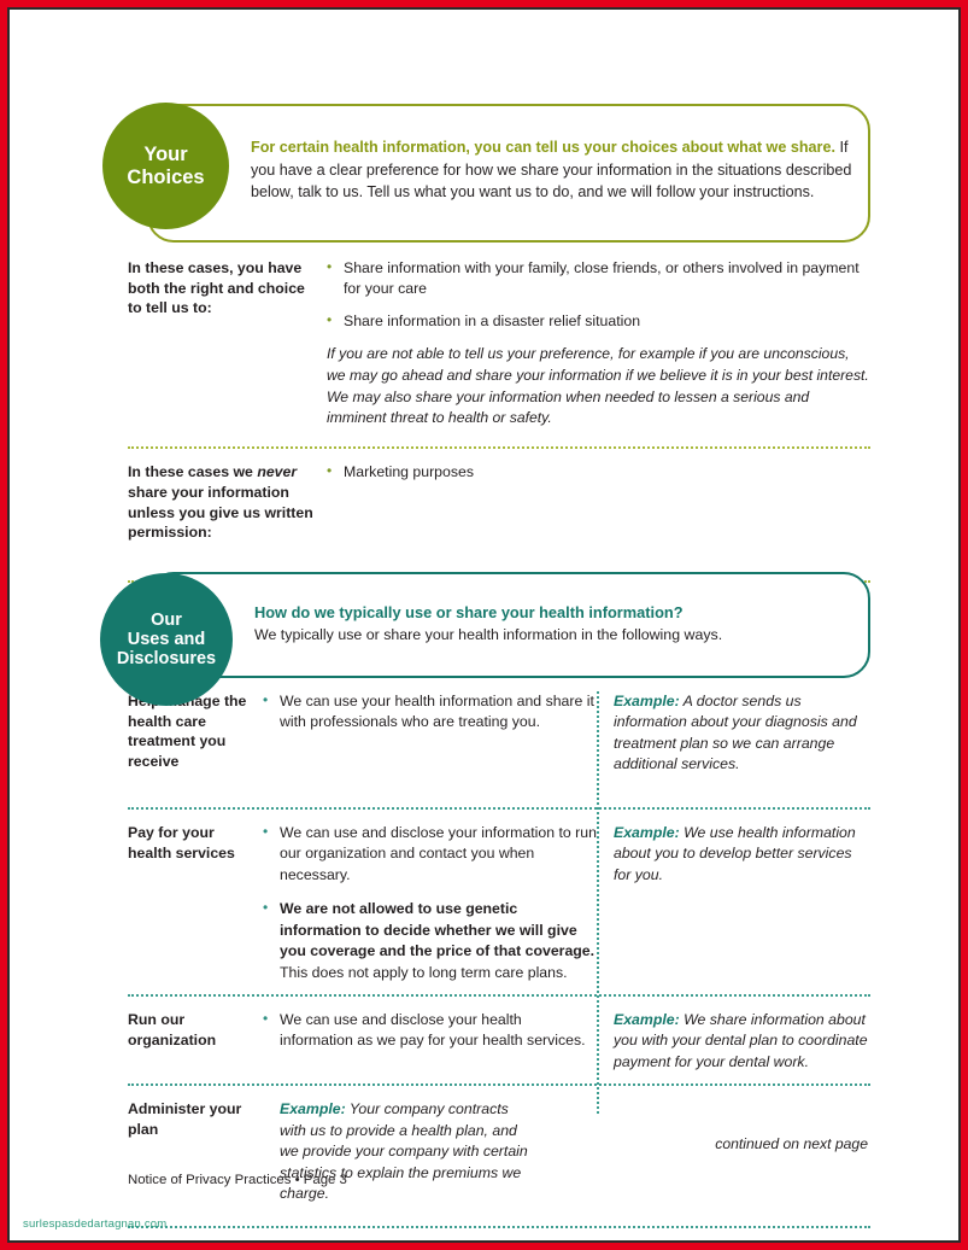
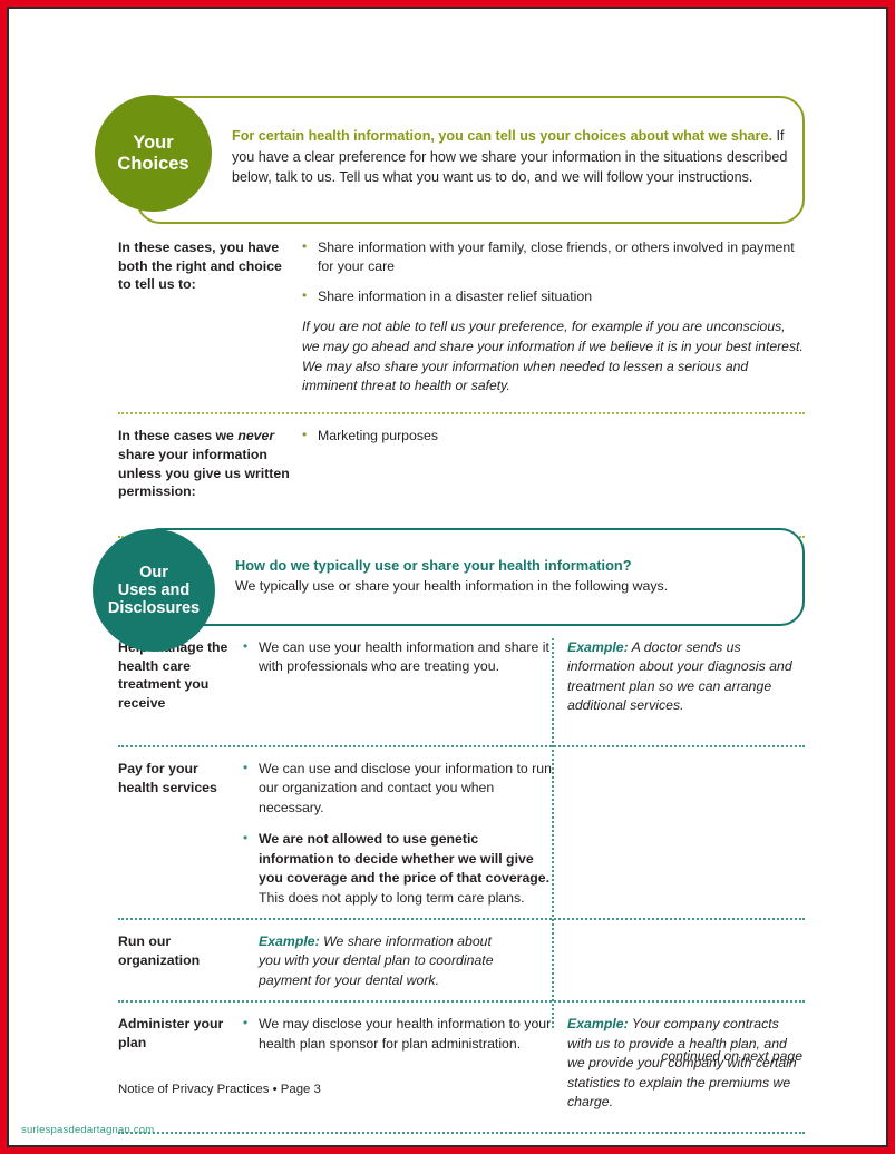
  Your
  Choices
  For certain health information, you can tell us your choices about what we share. If you have a clear preference for how we share your information in the situations described below, talk to us. Tell us what you want us to do, and we will follow your instructions.
  In these cases, you have both the right and choice to tell us to:
  Share information with your family, close friends, or others involved in payment for your care
  Share information in a disaster relief situation
  If you are not able to tell us your preference, for example if you are unconscious, we may go ahead and share your information if we believe it is in your best interest. We may also share your information when needed to lessen a serious and imminent threat to health or safety.
  In these cases we never share your information unless you give us written permission:
  Marketing purposes
  Our
  Uses and
  Disclosures
  How do we typically use or share your health information?
  We typically use or share your health information in the following ways.
  Hage the health care treatment you receive
  We can use your health information and share it with professionals who are treating you.
  Example: A doctor sends us information about your diagnosis and treatment plan so we can arrange additional services.
  Pay for your health services
  We can use and disclose your information to run our organization and contact you when necessary.
  We are not allowed to use genetic information to decide whether we will give you coverage and the price of that coverage. This does not apply to long term care plans.
- Example: We use health information about you to develop better services for you.
  Run our organization
- We can use and disclose your health information as we pay for your health services.
  Example: We share information about you with your dental plan to coordinate payment for your dental work.
  Administer your plan
+ We may disclose your health information to your health plan sponsor for plan administration.
  Example: Your company contracts with us to provide a health plan, and we provide your company with certain statistics to explain the premiums we charge.
  continued on next page
  Notice of Privacy Practices • Page 3
  surlespasdedartagnan.com
